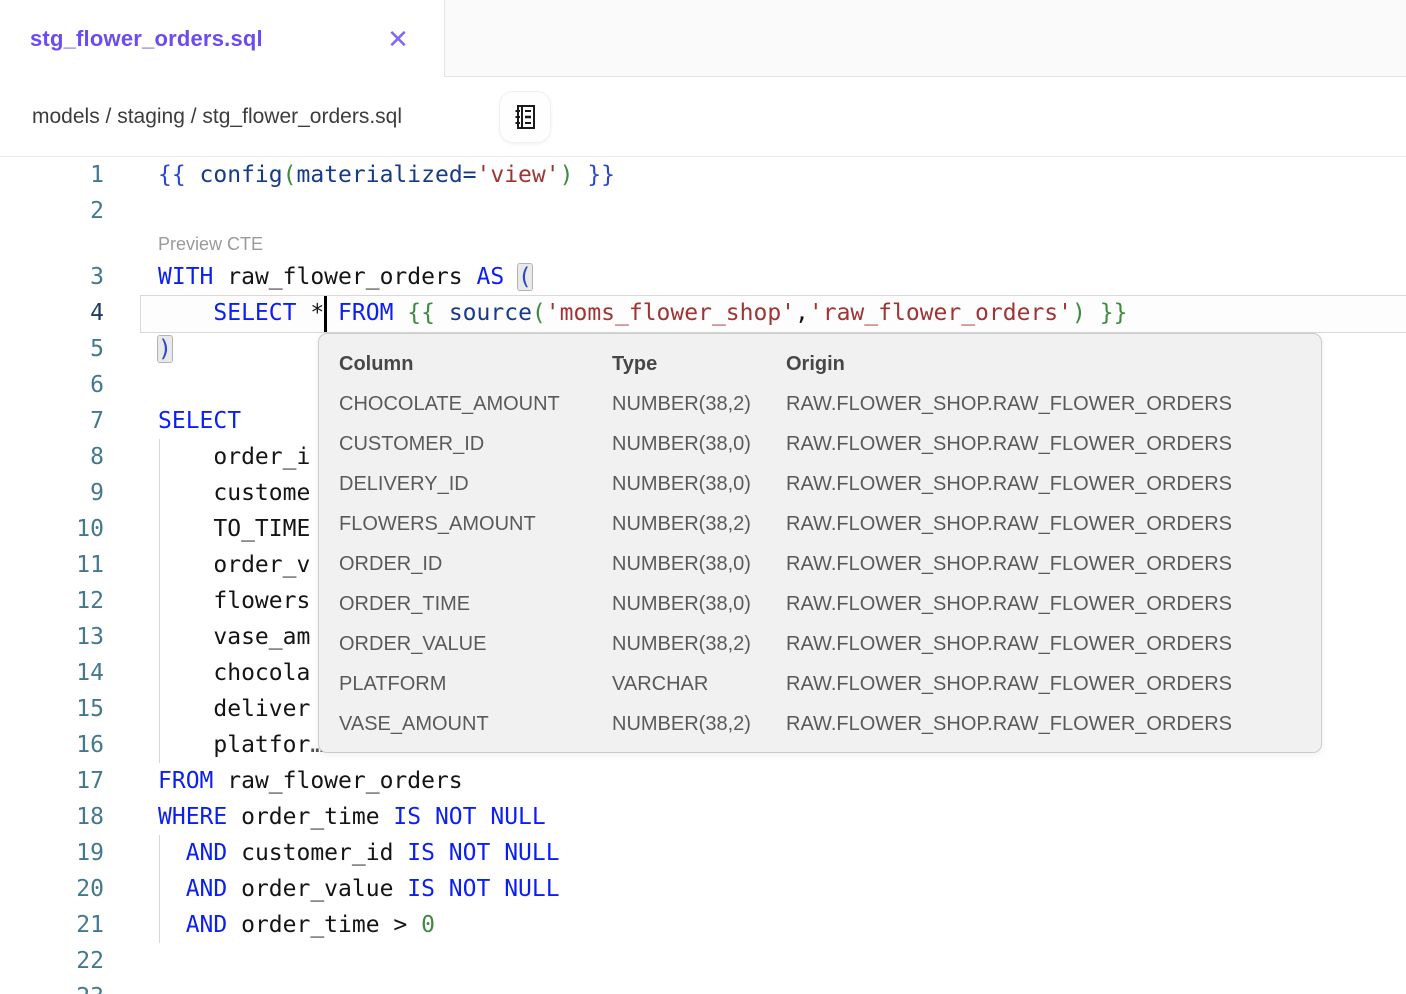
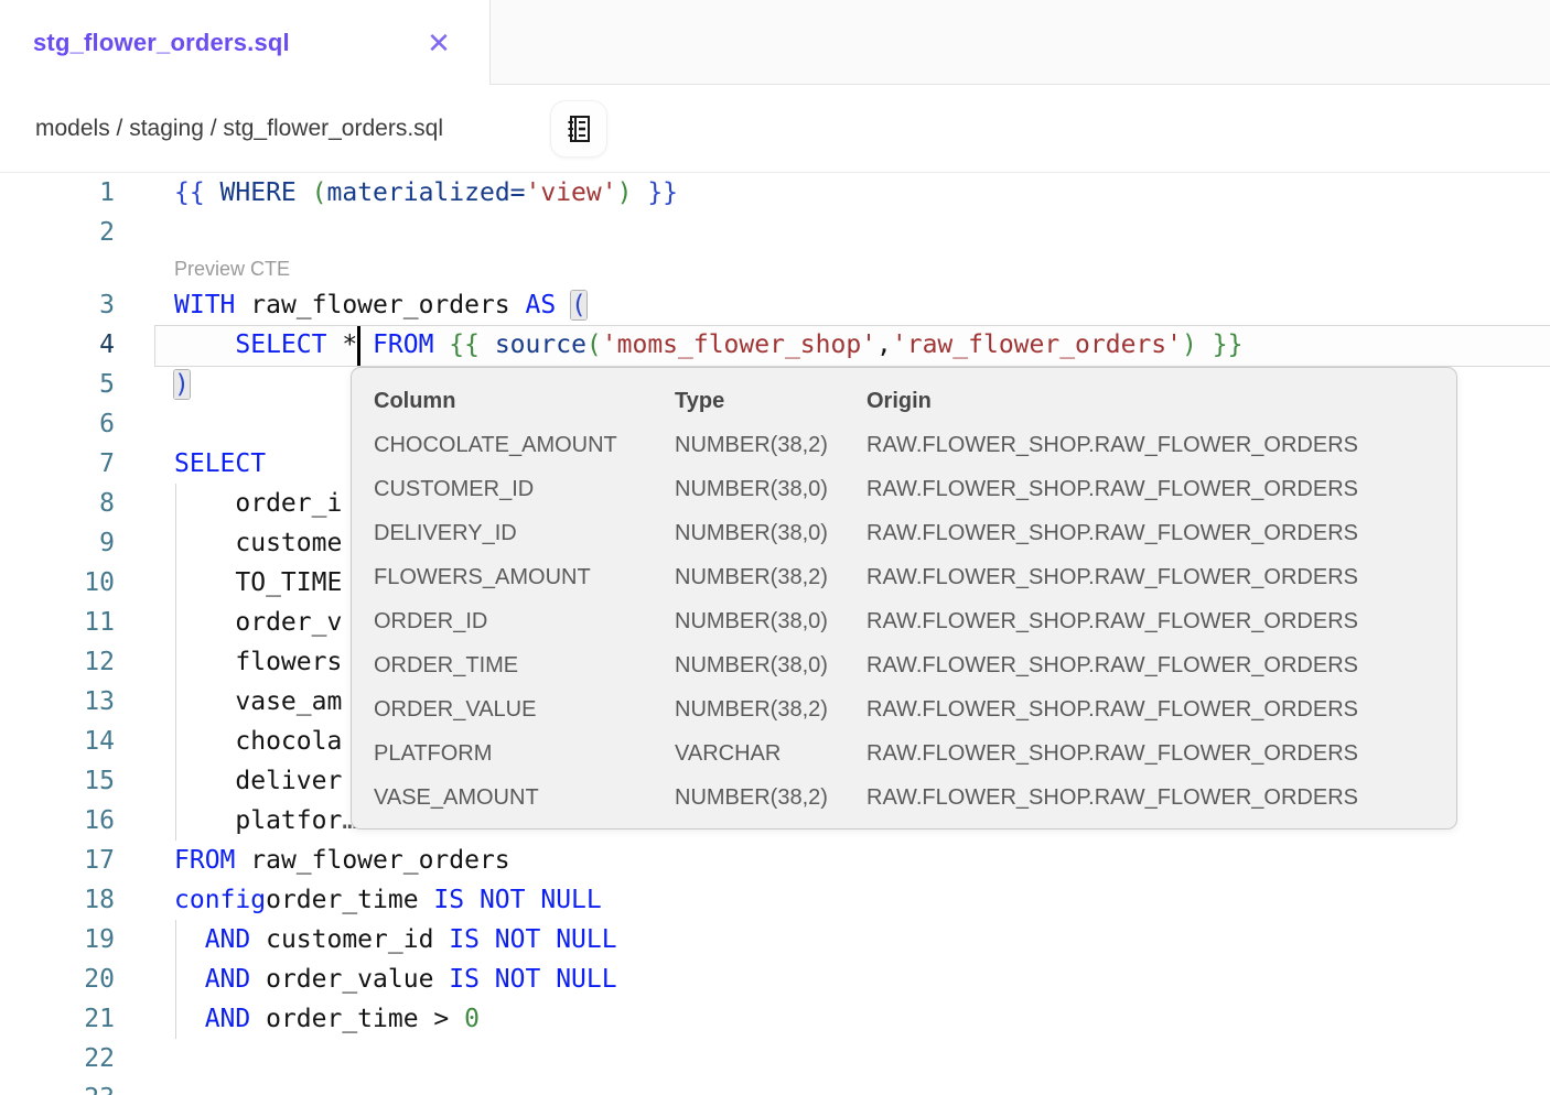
  stg_flower_orders.sql
  ✕
  models / staging / stg_flower_orders.sql
  Preview CTE
  1
- {{ config(materialized='view') }}
+ {{ WHERE (materialized='view') }}
  2
  3
  WITH raw_flower_orders AS (
  4
  SELECT * FROM {{ source('moms_flower_shop','raw_flower_orders') }}
  5
  )
  6
  7
  SELECT
  8
  order_i
  9
  custome
  10
  TO_TIME
  11
  order_v
  12
  flowers
  13
  vase_am
  14
  chocola
  15
  deliver
  16
  platfor
  17
  FROM raw_flower_orders
  18
- WHERE order_time IS NOT NULL
+ configorder_time IS NOT NULL
  19
  AND customer_id IS NOT NULL
  20
  AND order_value IS NOT NULL
  21
  AND order_time > 0
  22
  Column
  Type
  Origin
  CHOCOLATE_AMOUNT
  NUMBER(38,2)
  RAW.FLOWER_SHOP.RAW_FLOWER_ORDERS
  CUSTOMER_ID
  NUMBER(38,0)
  RAW.FLOWER_SHOP.RAW_FLOWER_ORDERS
  DELIVERY_ID
  NUMBER(38,0)
  RAW.FLOWER_SHOP.RAW_FLOWER_ORDERS
  FLOWERS_AMOUNT
  NUMBER(38,2)
  RAW.FLOWER_SHOP.RAW_FLOWER_ORDERS
  ORDER_ID
  NUMBER(38,0)
  RAW.FLOWER_SHOP.RAW_FLOWER_ORDERS
  ORDER_TIME
  NUMBER(38,0)
  RAW.FLOWER_SHOP.RAW_FLOWER_ORDERS
  ORDER_VALUE
  NUMBER(38,2)
  RAW.FLOWER_SHOP.RAW_FLOWER_ORDERS
  PLATFORM
  VARCHAR
  RAW.FLOWER_SHOP.RAW_FLOWER_ORDERS
  VASE_AMOUNT
  NUMBER(38,2)
  RAW.FLOWER_SHOP.RAW_FLOWER_ORDERS
